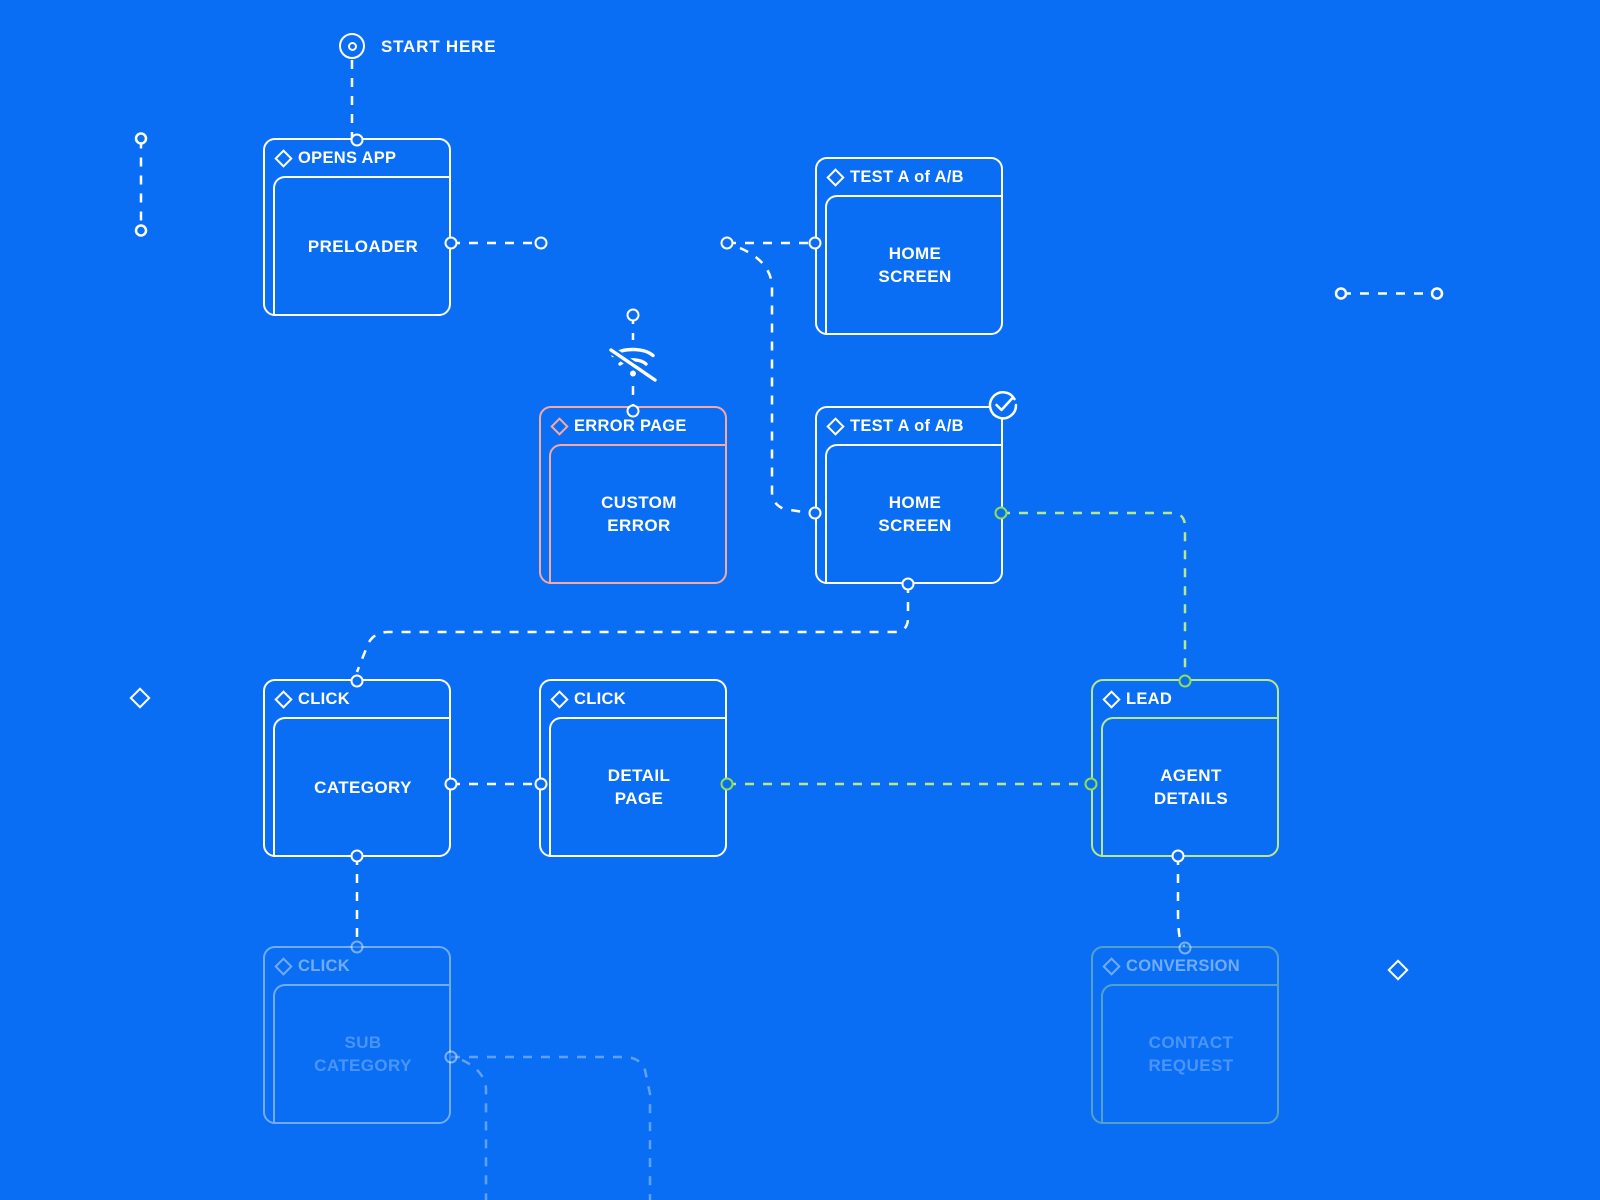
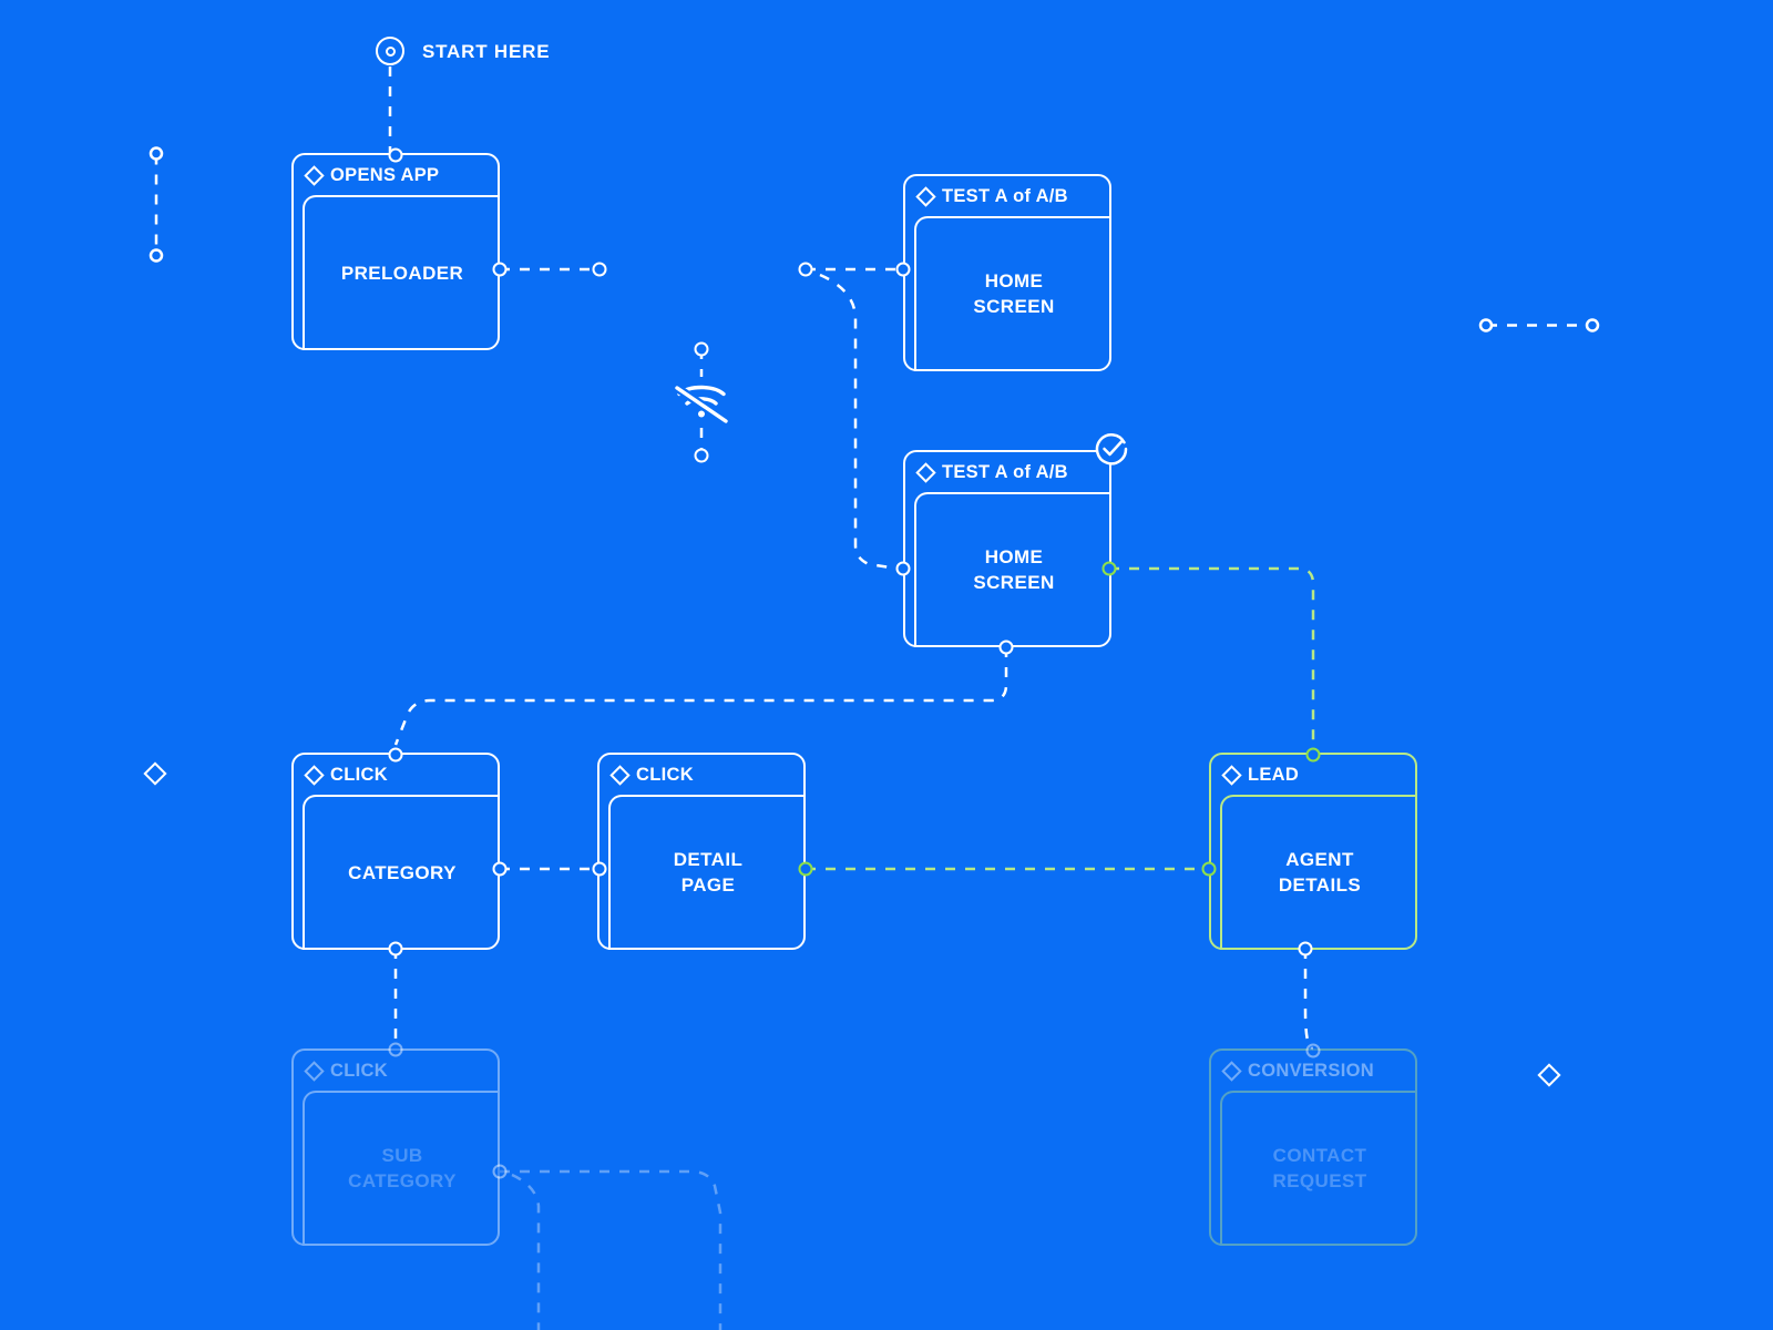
  OPENS APP
  PRELOADER
  TEST A of A/B
  HOME
  SCREEN
- ERROR PAGE
- CUSTOM
- ERROR
  TEST A of A/B
  HOME
  SCREEN
  CLICK
  CATEGORY
  CLICK
  DETAIL
  PAGE
  LEAD
  AGENT
  DETAILS
  CLICK
  SUB
  CATEGORY
  CONVERSION
  CONTACT
  REQUEST
  START HERE
